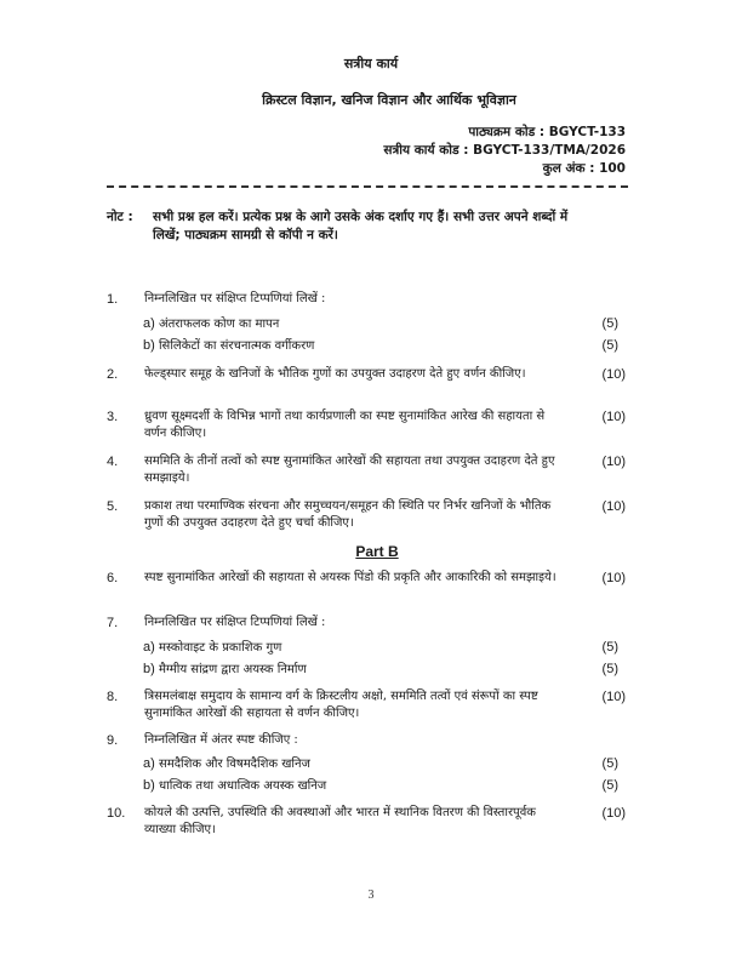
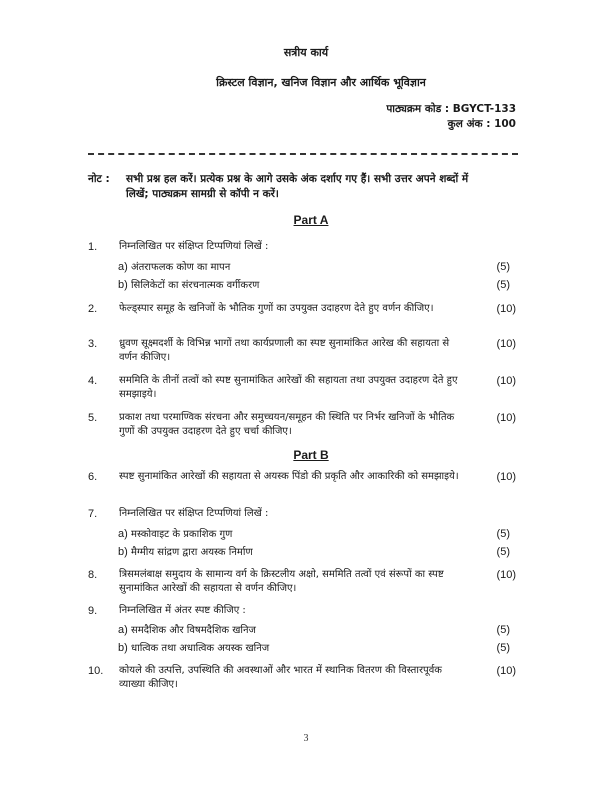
  सत्रीय कार्य
  क्रिस्टल विज्ञान, खनिज विज्ञान और आर्थिक भूविज्ञान
  पाठ्यक्रम कोड : BGYCT-133
- सत्रीय कार्य कोड : BGYCT-133/TMA/2026
  कुल अंक : 100
  नोट : सभी प्रश्न हल करें। प्रत्येक प्रश्न के आगे उसके अंक दर्शाए गए हैं। सभी उत्तर अपने शब्दों में
  लिखें; पाठ्यक्रम सामग्री से कॉपी न करें।
+ Part A
  1.
  निम्नलिखित पर संक्षिप्त टिप्पणियां लिखें :
  a) अंतराफलक कोण का मापन
  (5)
  b) सिलिकेटों का संरचनात्मक वर्गीकरण
  (5)
  2.
  फेल्ड्स्पार समूह के खनिजों के भौतिक गुणों का उपयुक्त उदाहरण देते हुए वर्णन कीजिए।
  (10)
  3.
  ध्रुवण सूक्ष्मदर्शी के विभिन्न भागों तथा कार्यप्रणाली का स्पष्ट सुनामांकित आरेख की सहायता से वर्णन कीजिए।
  (10)
  4.
  सममिति के तीनों तत्वों को स्पष्ट सुनामांकित आरेखों की सहायता तथा उपयुक्त उदाहरण देते हुए समझाइये।
  (10)
  5.
  प्रकाश तथा परमाण्विक संरचना और समुच्चयन/समूहन की स्थिति पर निर्भर खनिजों के भौतिक गुणों की उपयुक्त उदाहरण देते हुए चर्चा कीजिए।
  (10)
  Part B
  6.
  स्पष्ट सुनामांकित आरेखों की सहायता से अयस्क पिंडो की प्रकृति और आकारिकी को समझाइये।
  (10)
  7.
  निम्नलिखित पर संक्षिप्त टिप्पणियां लिखें :
  a) मस्कोवाइट के प्रकाशिक गुण
  (5)
  b) मैग्मीय सांद्रण द्वारा अयस्क निर्माण
  (5)
  8.
  त्रिसमलंबाक्ष समुदाय के सामान्य वर्ग के क्रिस्टलीय अक्षो, सममिति तत्वों एवं संरूपों का स्पष्ट सुनामांकित आरेखों की सहायता से वर्णन कीजिए।
  (10)
  9.
  निम्नलिखित में अंतर स्पष्ट कीजिए :
  a) समदैशिक और विषमदैशिक खनिज
  (5)
  b) धात्विक तथा अधात्विक अयस्क खनिज
  (5)
  10.
  कोयले की उत्पत्ति, उपस्थिति की अवस्थाओं और भारत में स्थानिक वितरण की विस्तारपूर्वक व्याख्या कीजिए।
  (10)
  3
